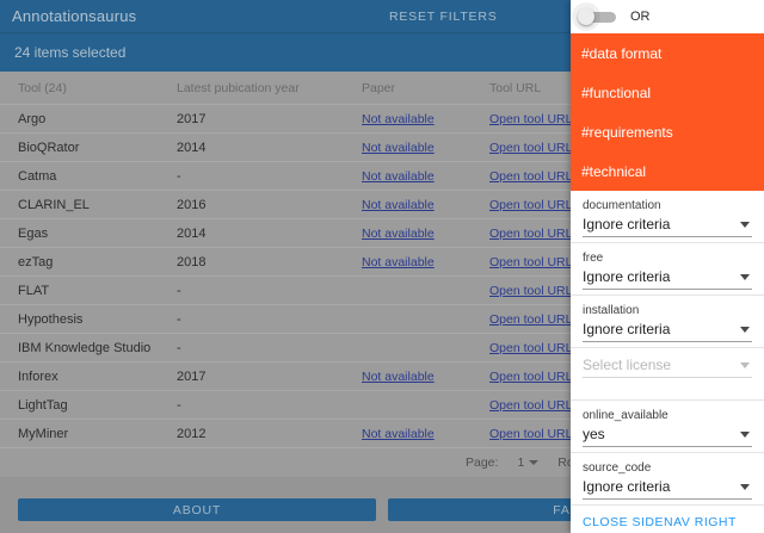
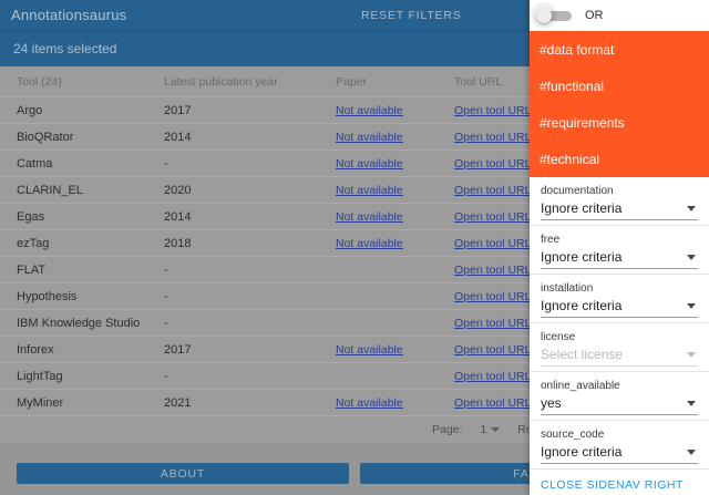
  Annotationsaurus
  RESET FILTERS
  24 items selected
  Tool (24)
  Latest pubication year
  Paper
  Tool URL
  Argo
  2017
  Not available
  Open tool URL
  BioQRator
  2014
  Not available
  Open tool URL
  Catma
  -
  Not available
  Open tool URL
  CLARIN_EL
- 2016
+ 2020
  Not available
  Open tool URL
  Egas
  2014
  Not available
  Open tool URL
  ezTag
  2018
  Not available
  Open tool URL
  FLAT
  -
  Open tool URL
  Hypothesis
  -
  Open tool URL
  IBM Knowledge Studio
  -
  Open tool URL
  Inforex
  2017
  Not available
  Open tool URL
  LightTag
  -
  Open tool URL
  MyMiner
- 2012
+ 2021
  Not available
  Open tool URL
  Page:
  1
  ABOUT
  OR
  #data format
  #functional
  #requirements
  #technical
  documentation
  Ignore criteria
  free
  Ignore criteria
  installation
  Ignore criteria
+ license
  Select license
  online_available
  yes
  source_code
  Ignore criteria
  CLOSE SIDENAV RIGHT
